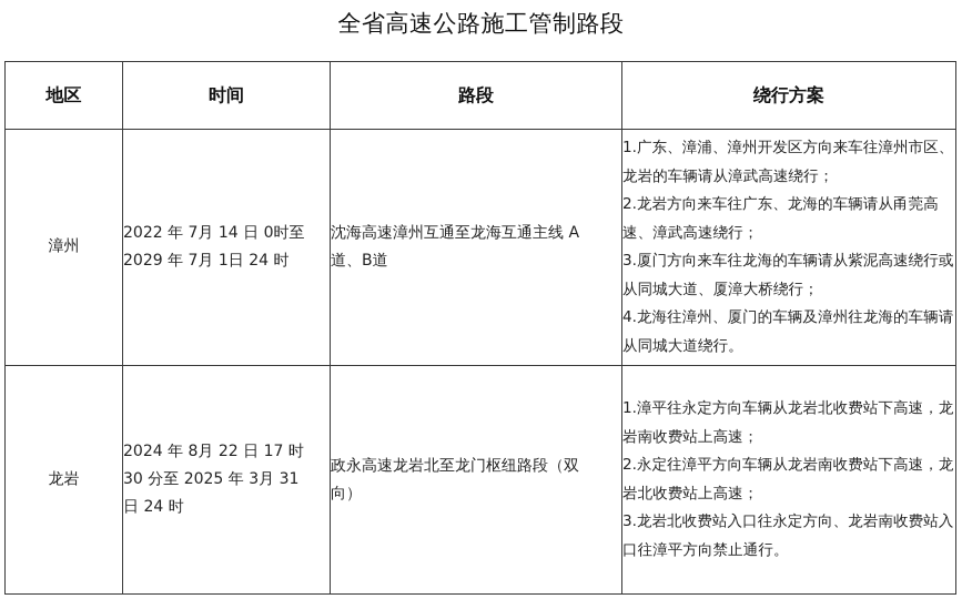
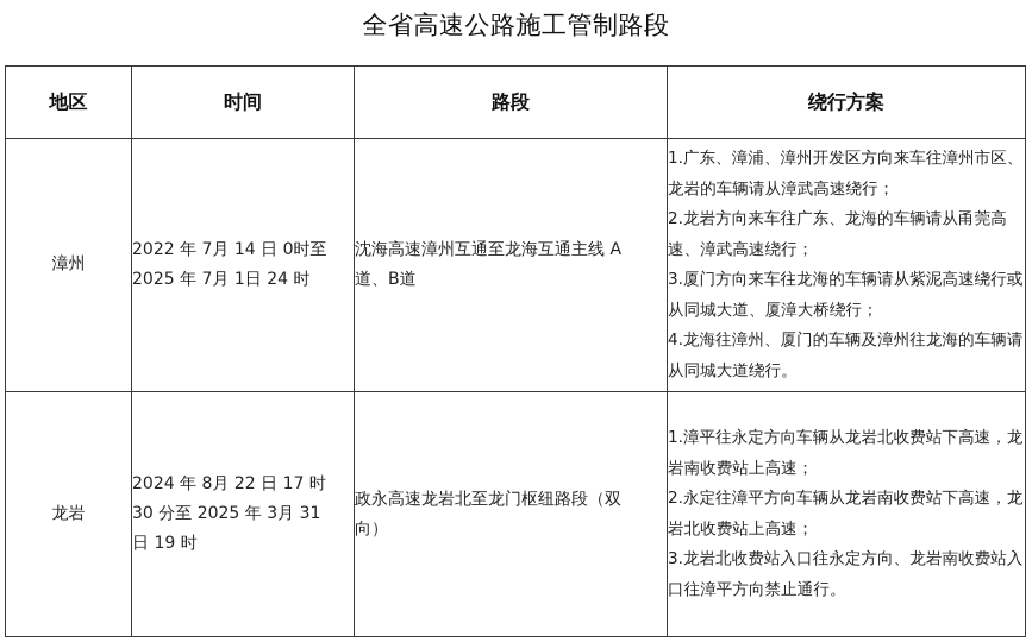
  全省高速公路施工管制路段
  地区	时间	路段	绕行方案
- 漳州	2022 年 7月 14 日 0时至 2029 年 7月 1日 24 时	沈海高速漳州互通至龙海互通主线 A 道、B道	1.广东、漳浦、漳州开发区方向来车往漳州市区、龙岩的车辆请从漳武高速绕行； 2.龙岩方向来车往广东、龙海的车辆请从甬莞高速、漳武高速绕行； 3.厦门方向来车往龙海的车辆请从紫泥高速绕行或从同城大道、厦漳大桥绕行； 4.龙海往漳州、厦门的车辆及漳州往龙海的车辆请从同城大道绕行。
+ 漳州	2022 年 7月 14 日 0时至 2025 年 7月 1日 24 时	沈海高速漳州互通至龙海互通主线 A 道、B道	1.广东、漳浦、漳州开发区方向来车往漳州市区、龙岩的车辆请从漳武高速绕行； 2.龙岩方向来车往广东、龙海的车辆请从甬莞高速、漳武高速绕行； 3.厦门方向来车往龙海的车辆请从紫泥高速绕行或从同城大道、厦漳大桥绕行； 4.龙海往漳州、厦门的车辆及漳州往龙海的车辆请从同城大道绕行。
- 龙岩	2024 年 8月 22 日 17 时 30 分至 2025 年 3月 31 日 24 时	政永高速龙岩北至龙门枢纽路段（双 向）	1.漳平往永定方向车辆从龙岩北收费站下高速，龙岩南收费站上高速； 2.永定往漳平方向车辆从龙岩南收费站下高速，龙岩北收费站上高速； 3.龙岩北收费站入口往永定方向、龙岩南收费站入口往漳平方向禁止通行。
+ 龙岩	2024 年 8月 22 日 17 时 30 分至 2025 年 3月 31 日 19 时	政永高速龙岩北至龙门枢纽路段（双 向）	1.漳平往永定方向车辆从龙岩北收费站下高速，龙岩南收费站上高速； 2.永定往漳平方向车辆从龙岩南收费站下高速，龙岩北收费站上高速； 3.龙岩北收费站入口往永定方向、龙岩南收费站入口往漳平方向禁止通行。
